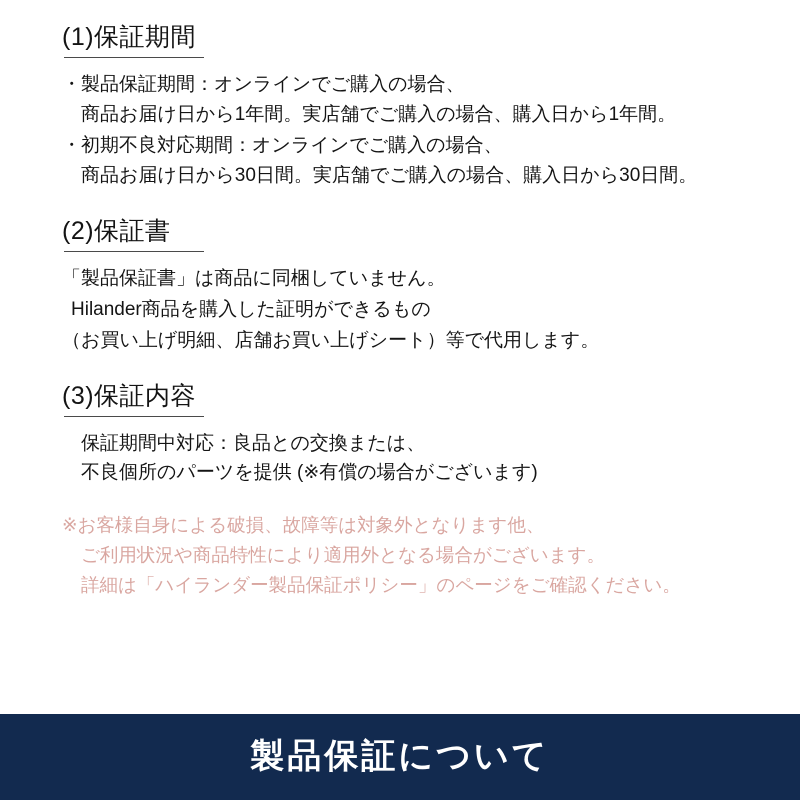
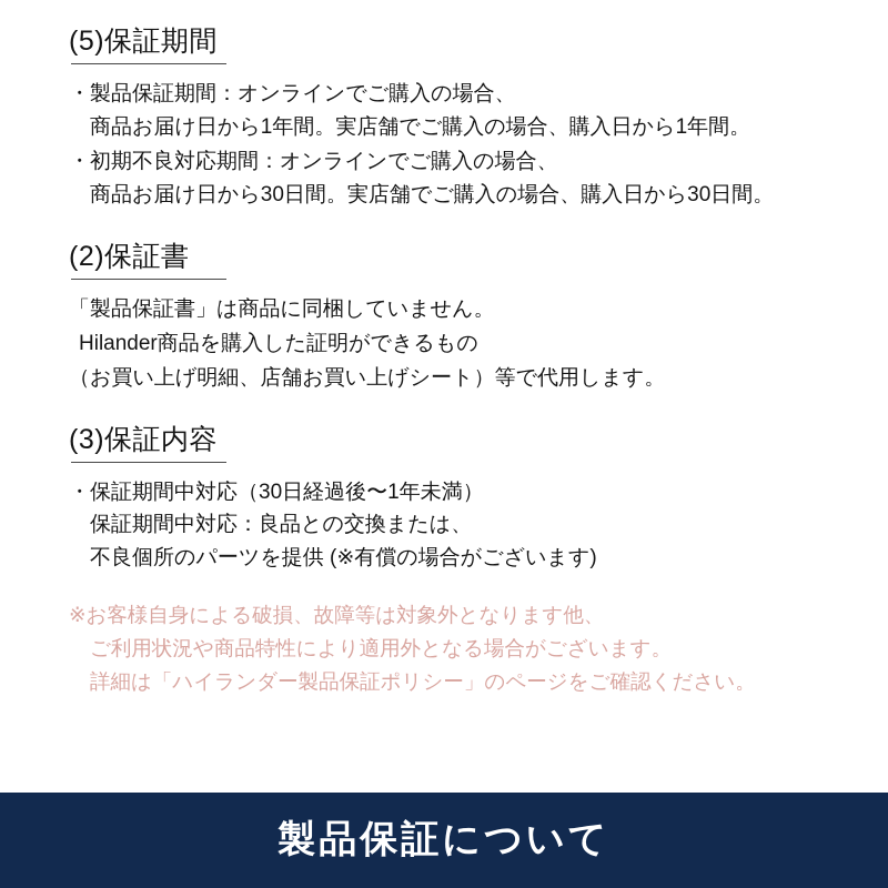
- (1)保証期間
+ (5)保証期間
  ・製品保証期間：オンラインでご購入の場合、
  商品お届け日から1年間。実店舗でご購入の場合、購入日から1年間。
  ・初期不良対応期間：オンラインでご購入の場合、
  商品お届け日から30日間。実店舗でご購入の場合、購入日から30日間。
  (2)保証書
  「製品保証書」は商品に同梱していません。
  Hilander商品を購入した証明ができるもの
  （お買い上げ明細、店舗お買い上げシート）等で代用します。
  (3)保証内容
+ ・保証期間中対応（30日経過後〜1年未満）
  保証期間中対応：良品との交換または、
  不良個所のパーツを提供 (※有償の場合がございます)
  ※お客様自身による破損、故障等は対象外となります他、
  ご利用状況や商品特性により適用外となる場合がございます。
  詳細は「ハイランダー製品保証ポリシー」のページをご確認ください。
  製品保証について
